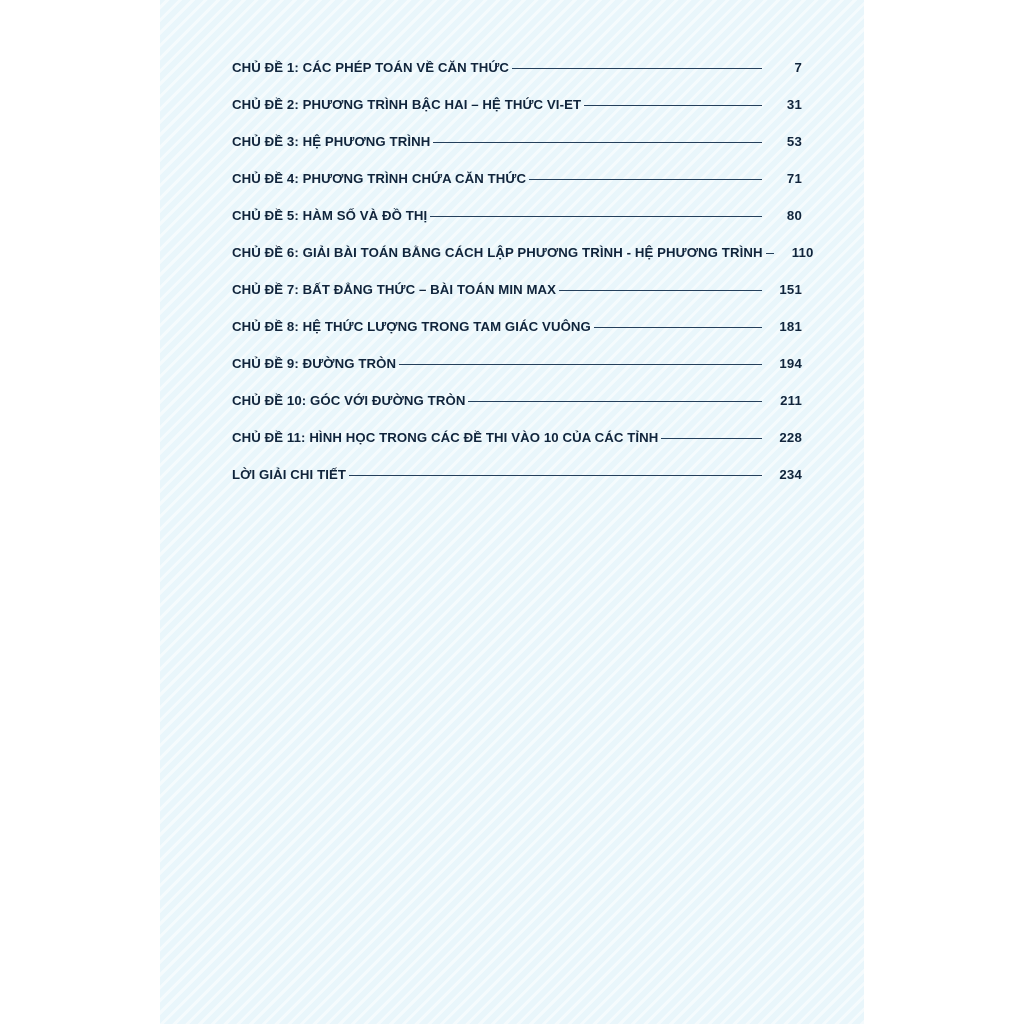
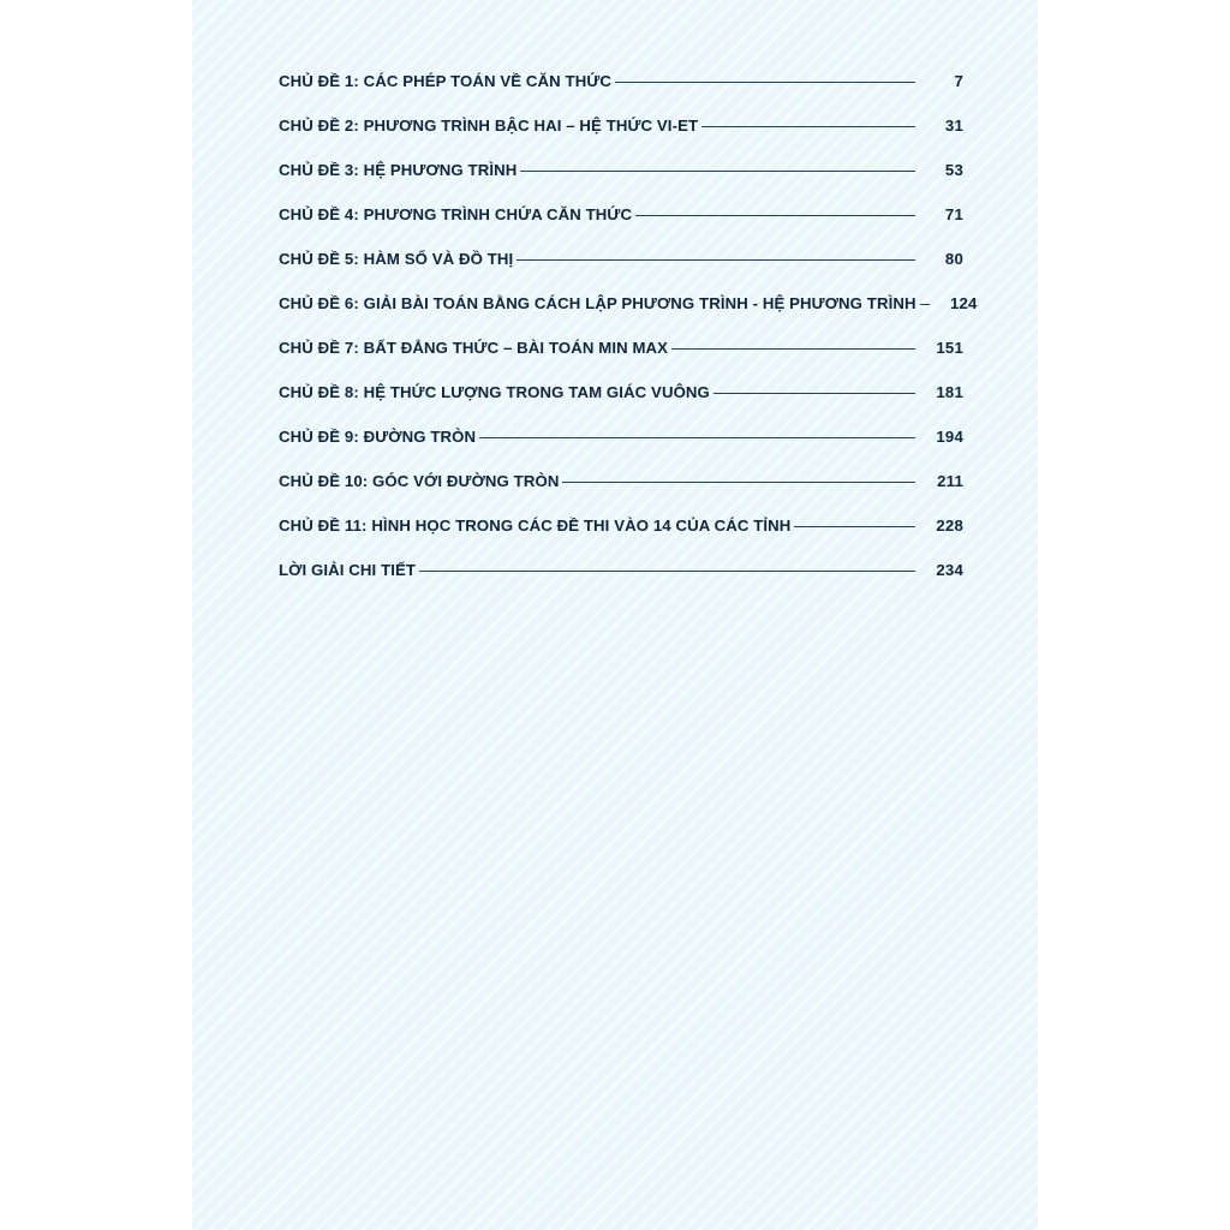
  CHỦ ĐỀ 1: CÁC PHÉP TOÁN VỀ CĂN THỨC
  7
  CHỦ ĐỀ 2: PHƯƠNG TRÌNH BẬC HAI – HỆ THỨC VI-ET
  31
  CHỦ ĐỀ 3: HỆ PHƯƠNG TRÌNH
  53
  CHỦ ĐỀ 4: PHƯƠNG TRÌNH CHỨA CĂN THỨC
  71
  CHỦ ĐỀ 5: HÀM SỐ VÀ ĐỒ THỊ
  80
  CHỦ ĐỀ 6: GIẢI BÀI TOÁN BẰNG CÁCH LẬP PHƯƠNG TRÌNH - HỆ PHƯƠNG TRÌNH
- 110
+ 124
  CHỦ ĐỀ 7: BẤT ĐẲNG THỨC – BÀI TOÁN MIN MAX
  151
  CHỦ ĐỀ 8: HỆ THỨC LƯỢNG TRONG TAM GIÁC VUÔNG
  181
  CHỦ ĐỀ 9: ĐƯỜNG TRÒN
  194
  CHỦ ĐỀ 10: GÓC VỚI ĐƯỜNG TRÒN
  211
- CHỦ ĐỀ 11: HÌNH HỌC TRONG CÁC ĐỀ THI VÀO 10 CỦA CÁC TỈNH
+ CHỦ ĐỀ 11: HÌNH HỌC TRONG CÁC ĐỀ THI VÀO 14 CỦA CÁC TỈNH
  228
  LỜI GIẢI CHI TIẾT
  234
